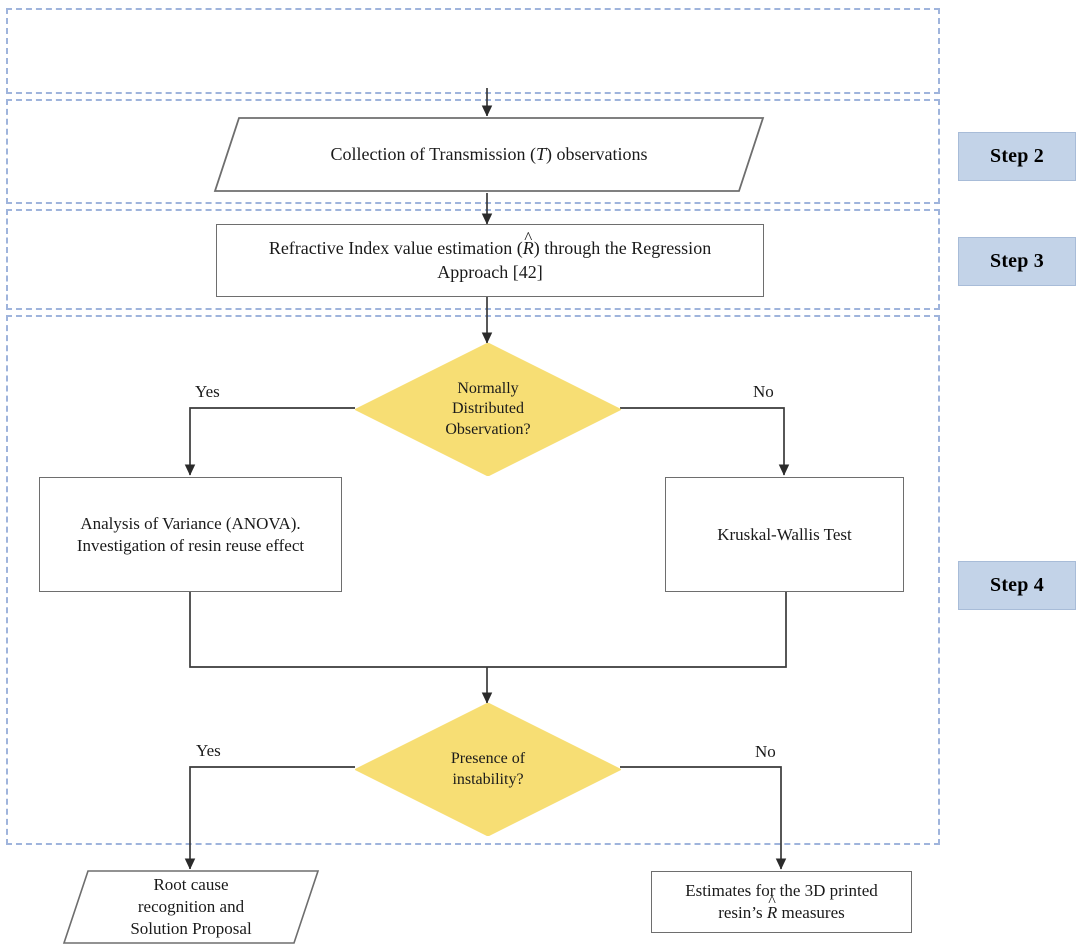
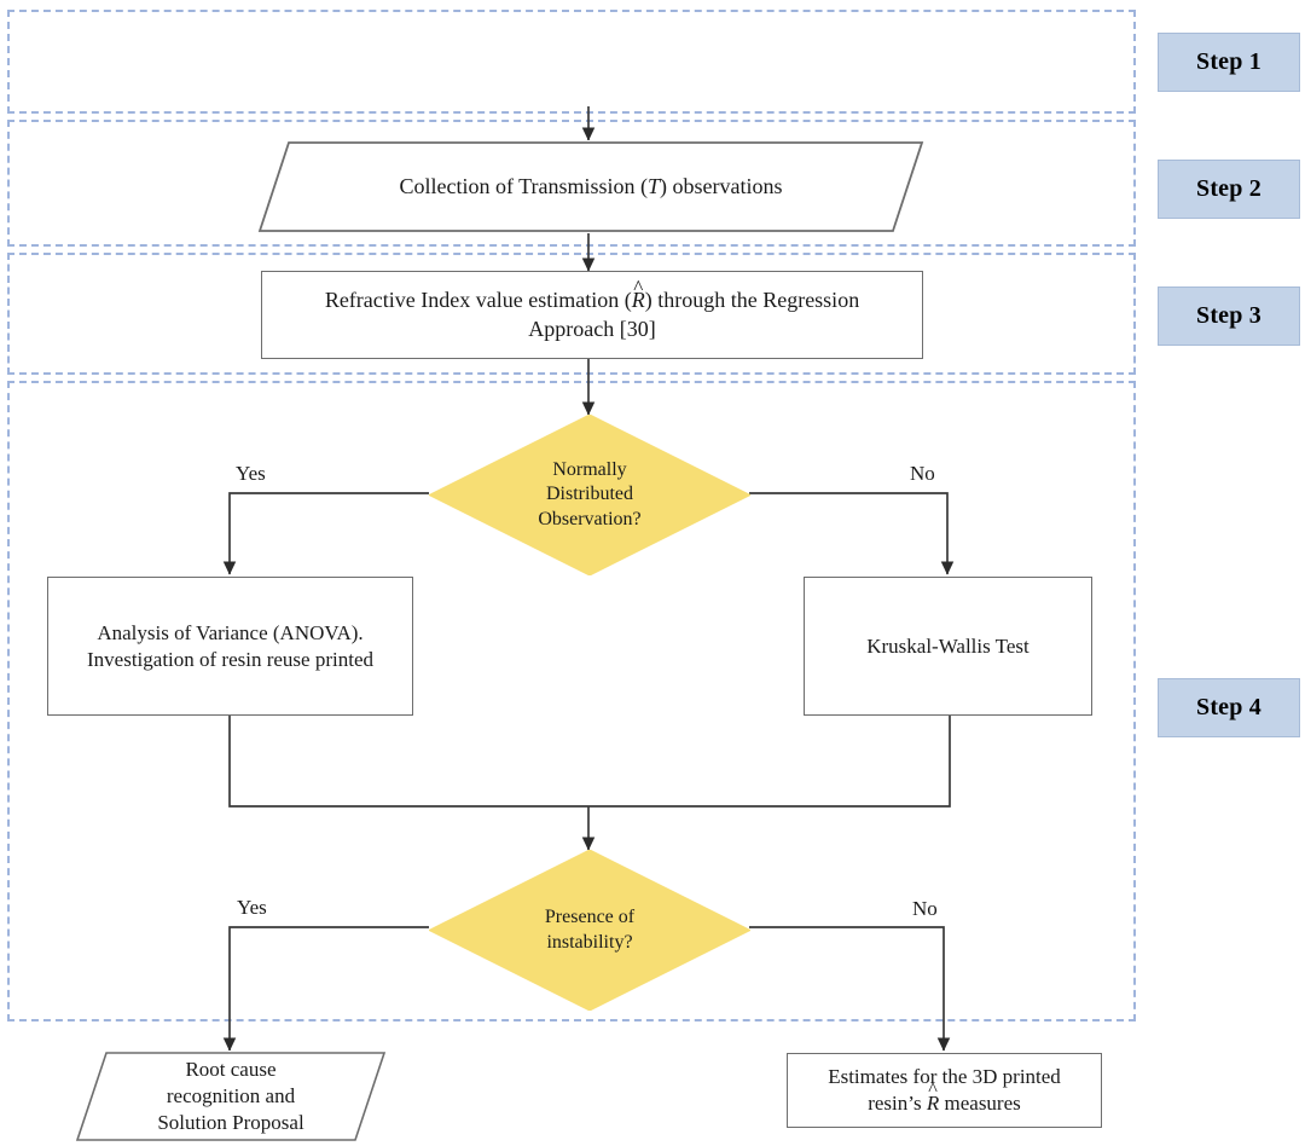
+ Step 1
  Step 2
  Step 3
  Step 4
  Collection of Transmission (T) observations
  Refractive Index value estimation (R
  ^
  ) through the Regression
- Approach [42]
+ Approach [30]
  Normally
  Distributed
  Observation?
  Yes
  No
  Analysis of Variance (ANOVA).
- Investigation of resin reuse effect
+ Investigation of resin reuse printed
  Kruskal-Wallis Test
  Presence of
  instability?
  Yes
  No
  Root cause
  recognition and
  Solution Proposal
  Estimates for the 3D printed
  resin’s R
  ^
  measures
